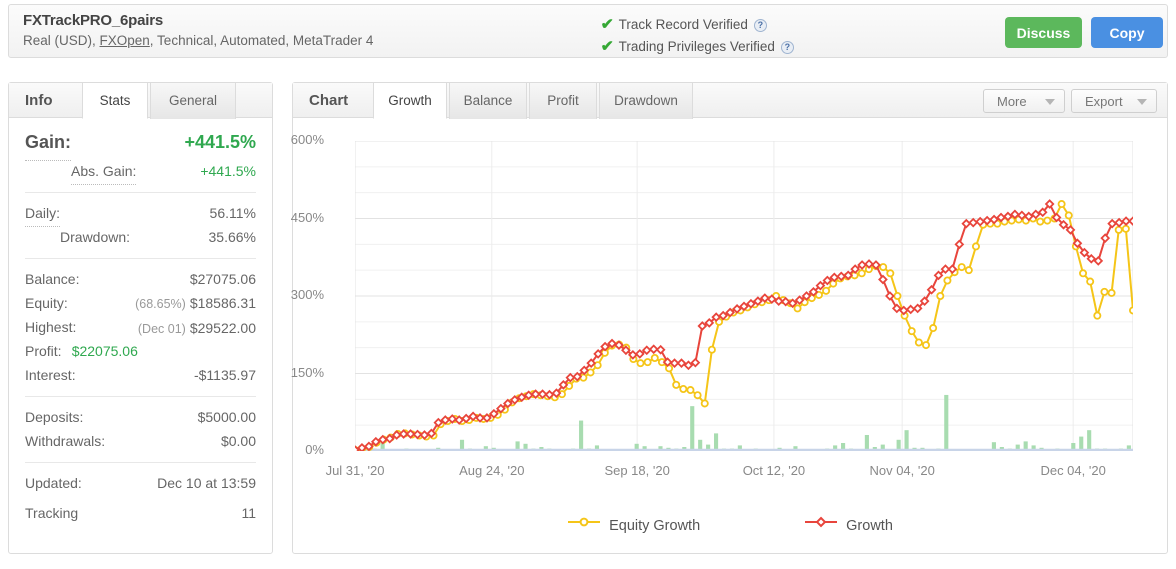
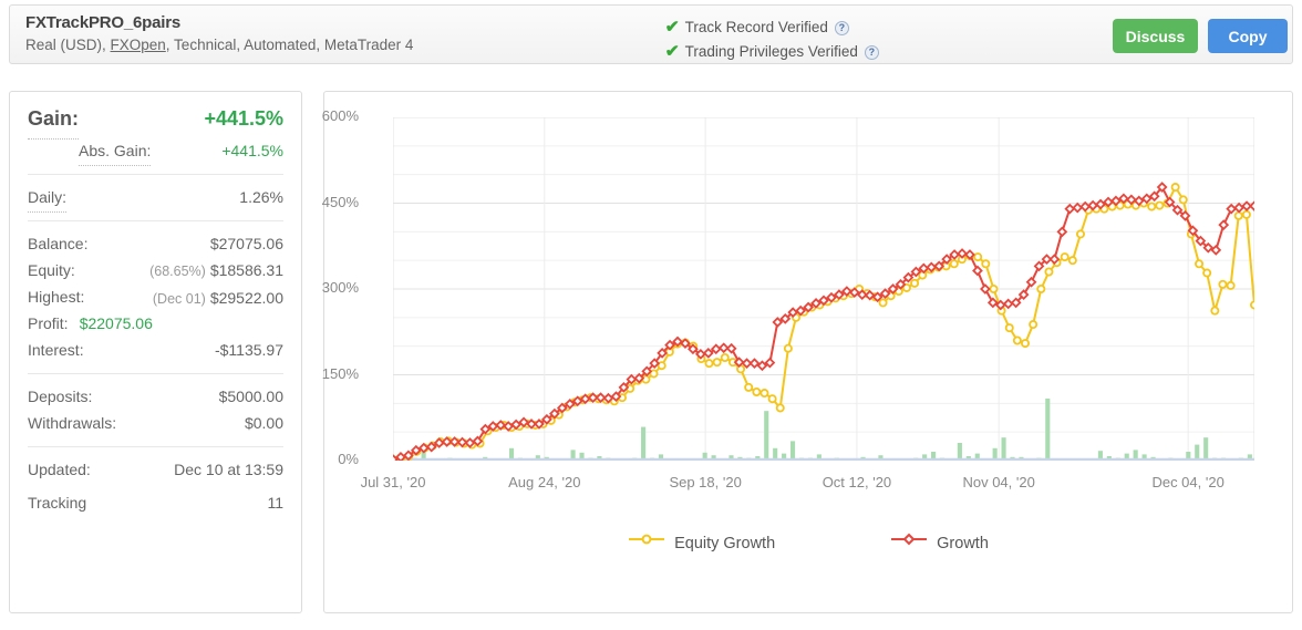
  FXTrackPRO_6pairs
  Real (USD), FXOpen, Technical, Automated, MetaTrader 4
  ✔ Track Record Verified ?
  ✔ Trading Privileges Verified ?
  Discuss
  Copy
- Info
- Stats
- General
  Gain:
  +441.5%
  Abs. Gain:
  +441.5%
  Daily:
- 56.11%
+ 1.26%
- Drawdown:
- 35.66%
  Balance:
  $27075.06
  Equity:
  (68.65%) $18586.31
  Highest:
  (Dec 01) $29522.00
  Profit:
  $22075.06
  Interest:
  -$1135.97
  Deposits:
  $5000.00
  Withdrawals:
  $0.00
  Updated:
  Dec 10 at 13:59
  Tracking
  11
- Chart
- Growth
- Balance
- Profit
- Drawdown
- More
- Export
  0%
  150%
  300%
  450%
  600%
  Jul 31, '20
  Aug 24, '20
  Sep 18, '20
  Oct 12, '20
  Nov 04, '20
  Dec 04, '20
  Equity Growth Growth
